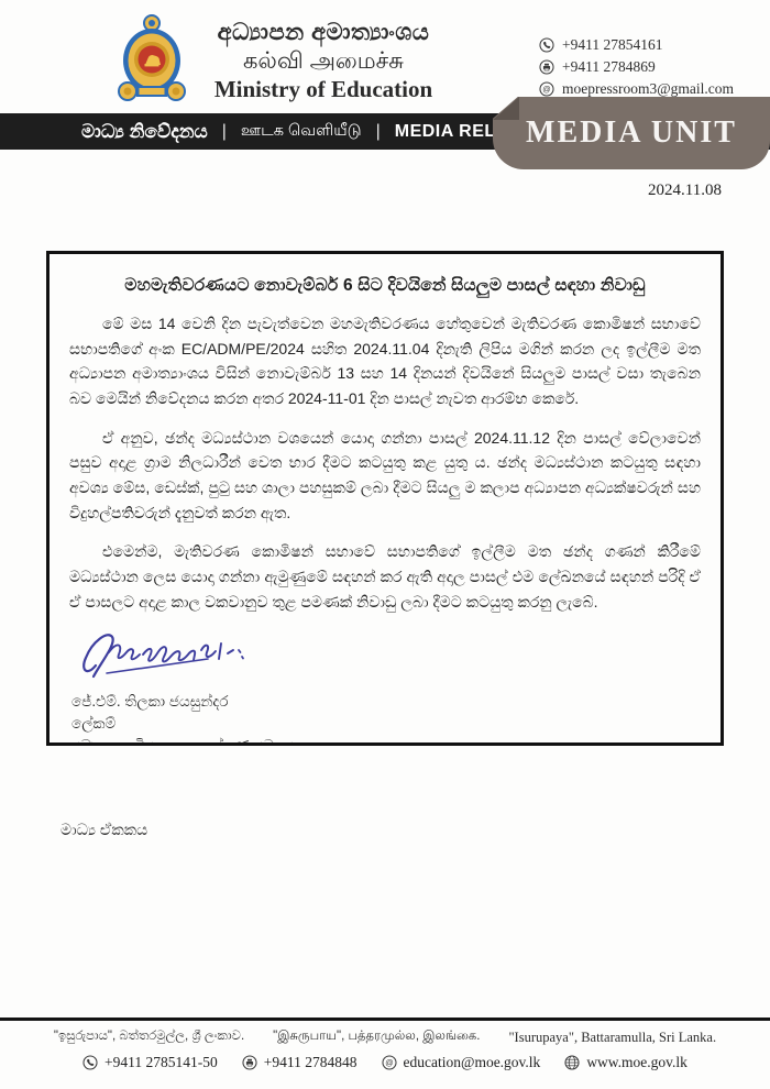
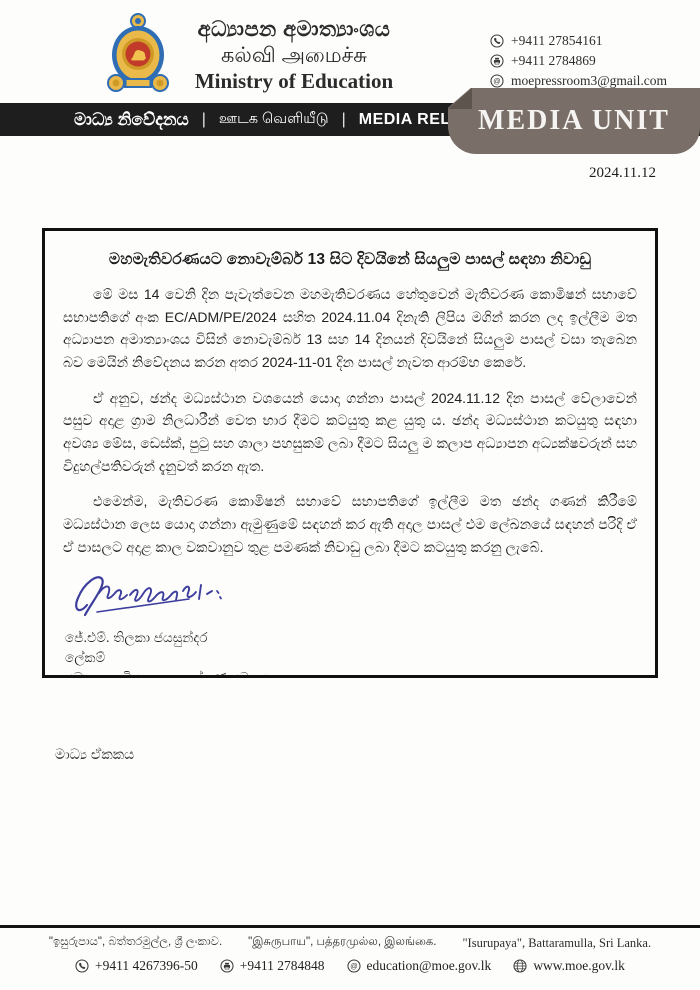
  අධ්‍යාපන අමාත්‍යාංශය
  கல்வி அமைச்சு
  Ministry of Education
  +9411 27854161
  +9411 2784869
  @
  moepressroom3@gmail.com
  මාධ්‍ය නිවේදනය
  |
  ஊடக வெளியீடு
  |
  MEDIA UNIT
- 2024.11.08
+ 2024.11.12
- මහමැතිවරණයට නොවැම්බර් 6 සිට දිවයිනේ සියලුම පාසල් සඳහා නිවාඩු
+ මහමැතිවරණයට නොවැම්බර් 13 සිට දිවයිනේ සියලුම පාසල් සඳහා නිවාඩු
  මේ මස 14 වෙනි දින පැවැත්වෙන මහමැතිවරණය හේතුවෙන් මැතිවරණ කොමිෂන් සභාවේ සභාපතිගේ අංක EC/ADM/PE/2024 සහිත 2024.11.04 දිනැති ලිපිය මගින් කරන ලද ඉල්ලීම මත අධ්‍යාපන අමාත්‍යාංශය විසින් නොවැම්බර් 13 සහ 14 දිනයන් දිවයිනේ සියලුම පාසල් වසා තැබෙන බව මෙයින් නිවේදනය කරන අතර 2024-11-01 දින පාසල් නැවත ආරම්භ කෙරේ.
  ඒ අනුව, ඡන්ද මධ්‍යස්ථාන වශයෙන් යොදා ගන්නා පාසල් 2024.11.12 දින පාසල් වේලාවෙන් පසුව අදාළ ග්‍රාම නිලධාරීන් වෙත භාර දීමට කටයුතු කළ යුතු ය. ඡන්ද මධ්‍යස්ථාන කටයුතු සඳහා අවශ්‍ය මේස, ඩෙස්ක්, පුටු සහ ශාලා පහසුකම් ලබා දීමට සියලු ම කලාප අධ්‍යාපන අධ්‍යක්ෂවරුන් සහ විදුහල්පතිවරුන් දැනුවත් කරන ඇත.
  එමෙන්ම, මැතිවරණ කොමිෂන් සභාවේ සභාපතිගේ ඉල්ලීම මත ඡන්ද ගණන් කිරීමේ මධ්‍යස්ථාන ලෙස යොදා ගන්නා ඇමුණුමේ සඳහන් කර ඇති අදාල පාසල් එම ලේඛනයේ සඳහන් පරිදි ඒ ඒ පාසලට අදාළ කාල වකවානුව තුළ පමණක් නිවාඩු ලබා දීමට කටයුතු කරනු ලැබේ.
  ජේ.එම්. තිලකා ජයසුන්දර
  ලේකම්
  අධ්‍යාපන, විද්‍යා සහ තාක්ෂණ අමාත්‍යාංශය
  මාධ්‍ය ඒකකය
  "ඉසුරුපාය", බත්තරමුල්ල, ශ්‍රී ලංකාව.
  "இசுருபாய", பத்தரமுல்ல, இலங்கை.
  "Isurupaya", Battaramulla, Sri Lanka.
- +9411 2785141-50
+ +9411 4267396-50
  +9411 2784848
  @
  education@moe.gov.lk
  www.moe.gov.lk
